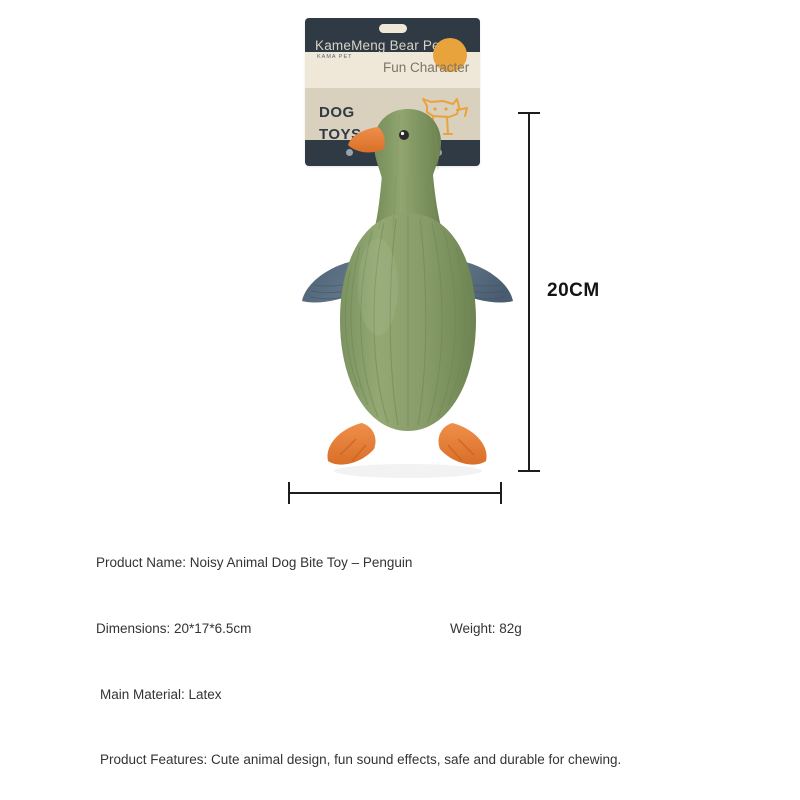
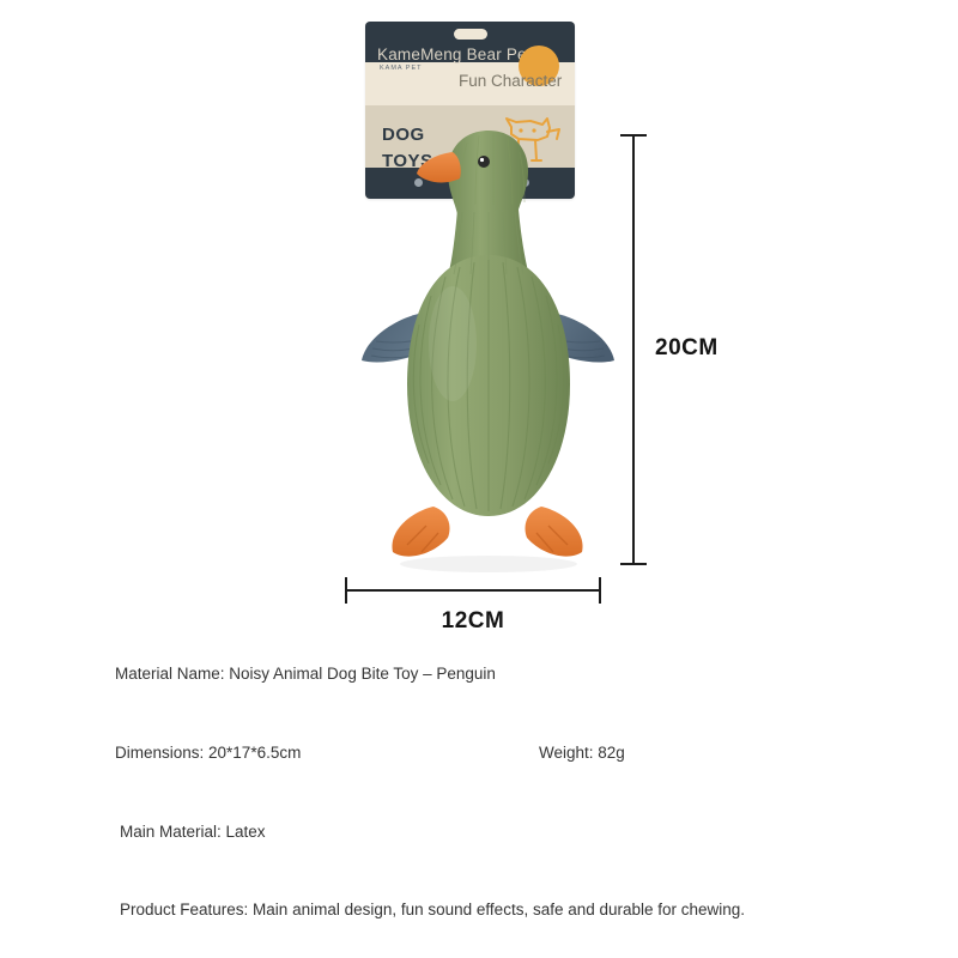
  KameMeng Bear P
  Fun Character
  DOG
  TOYS
  20CM
+ 12CM
- Product Name: Noisy Animal Dog Bite Toy – Penguin
+ Material Name: Noisy Animal Dog Bite Toy – Penguin
  Dimensions: 20*17*6.5cm
  Weight: 82g
  Main Material: Latex
- Product Features: Cute animal design, fun sound effects, safe and durable for chewing.
+ Product Features: Main animal design, fun sound effects, safe and durable for chewing.
